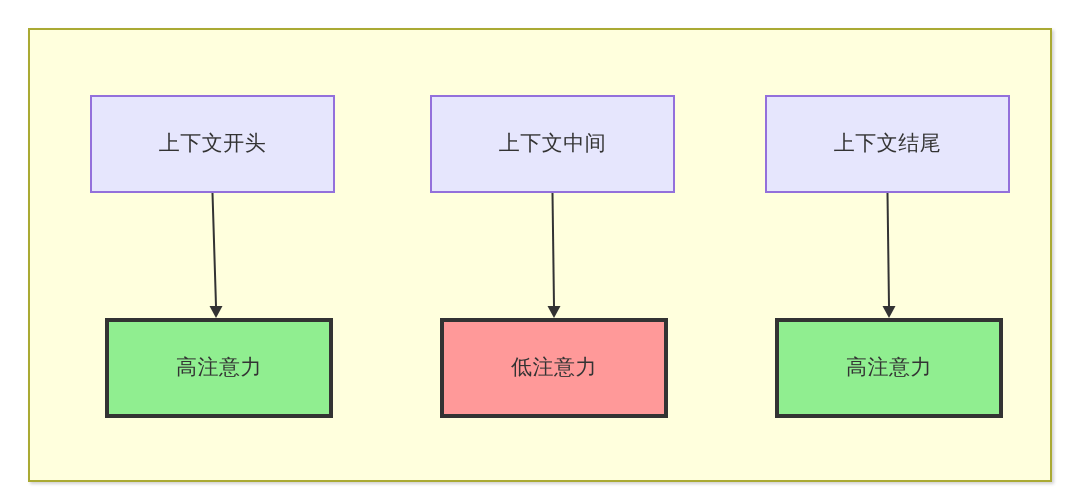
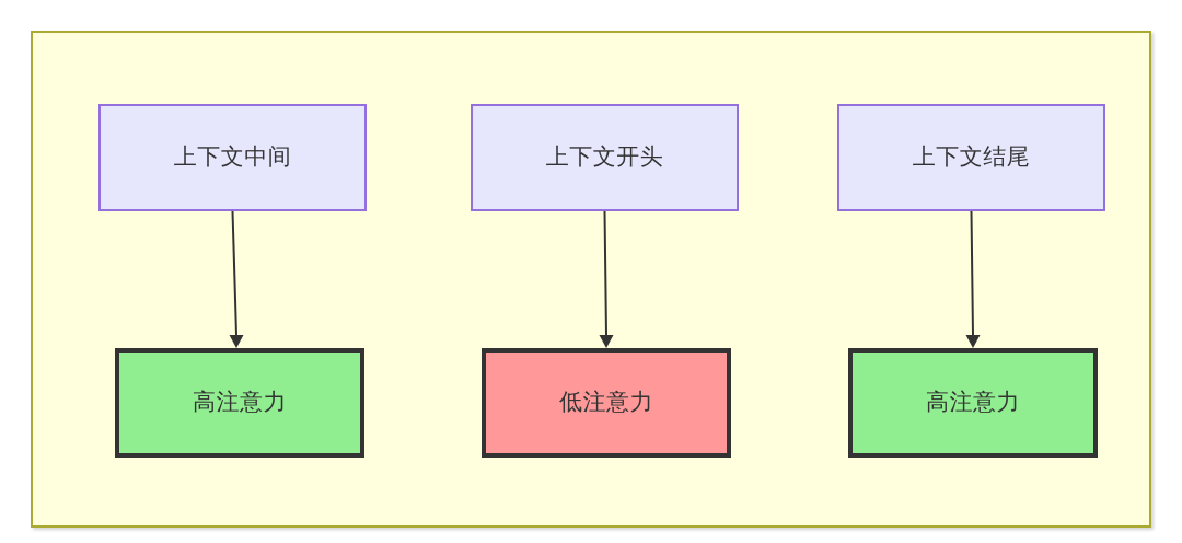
- 上下文开头
+ 上下文中间
  高注意力
- 上下文中间
+ 上下文开头
  低注意力
  上下文结尾
  高注意力
